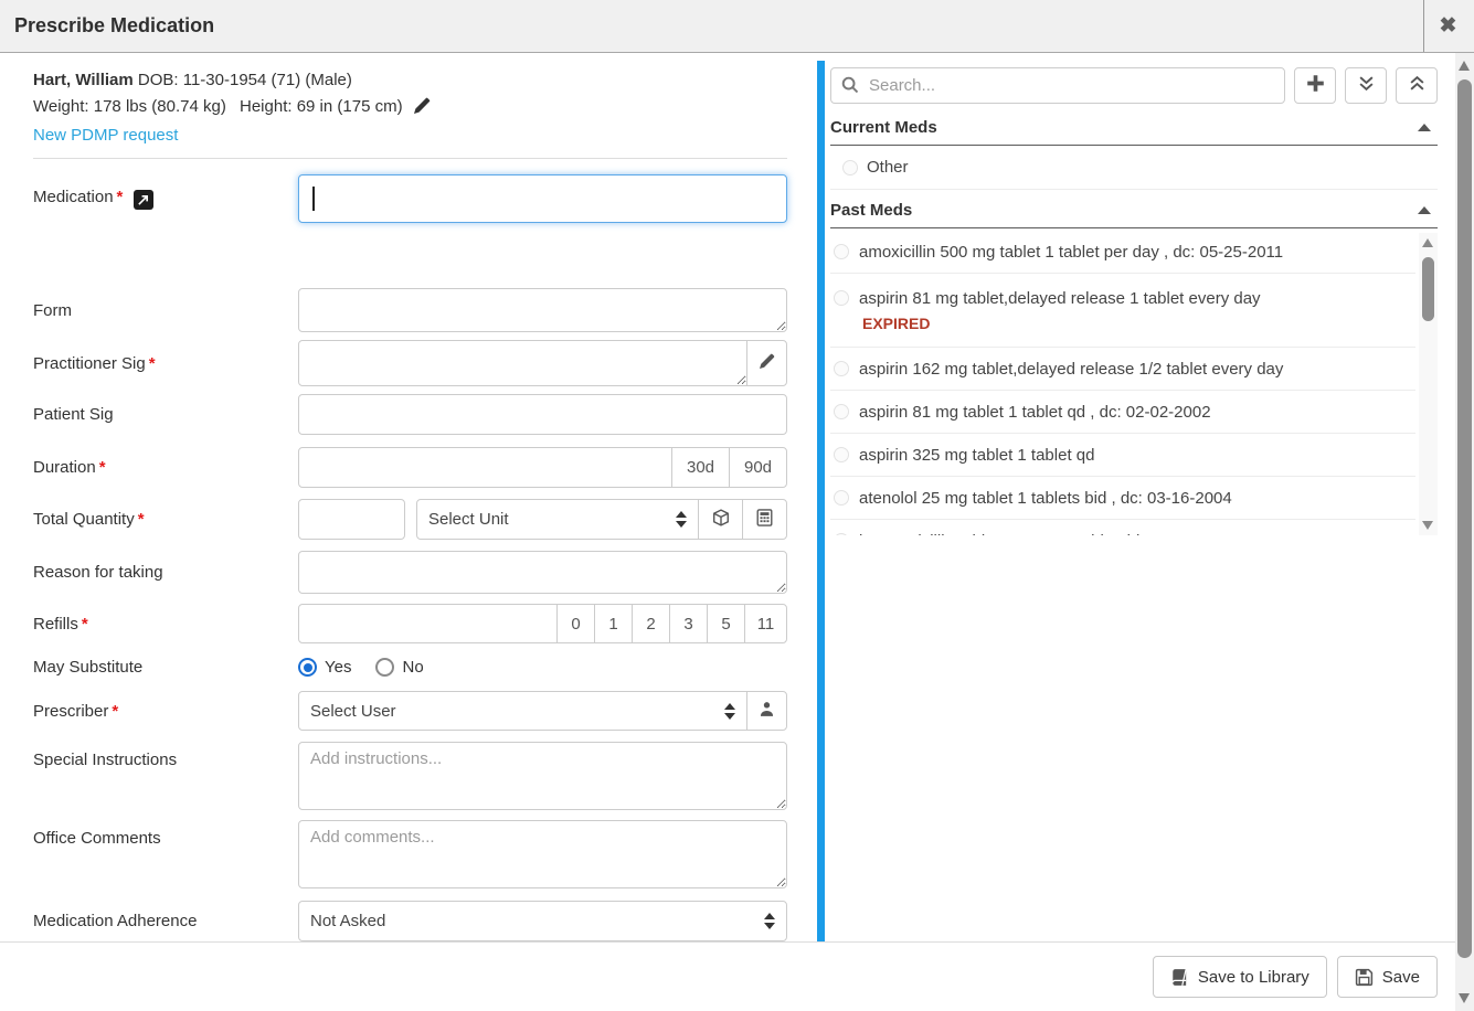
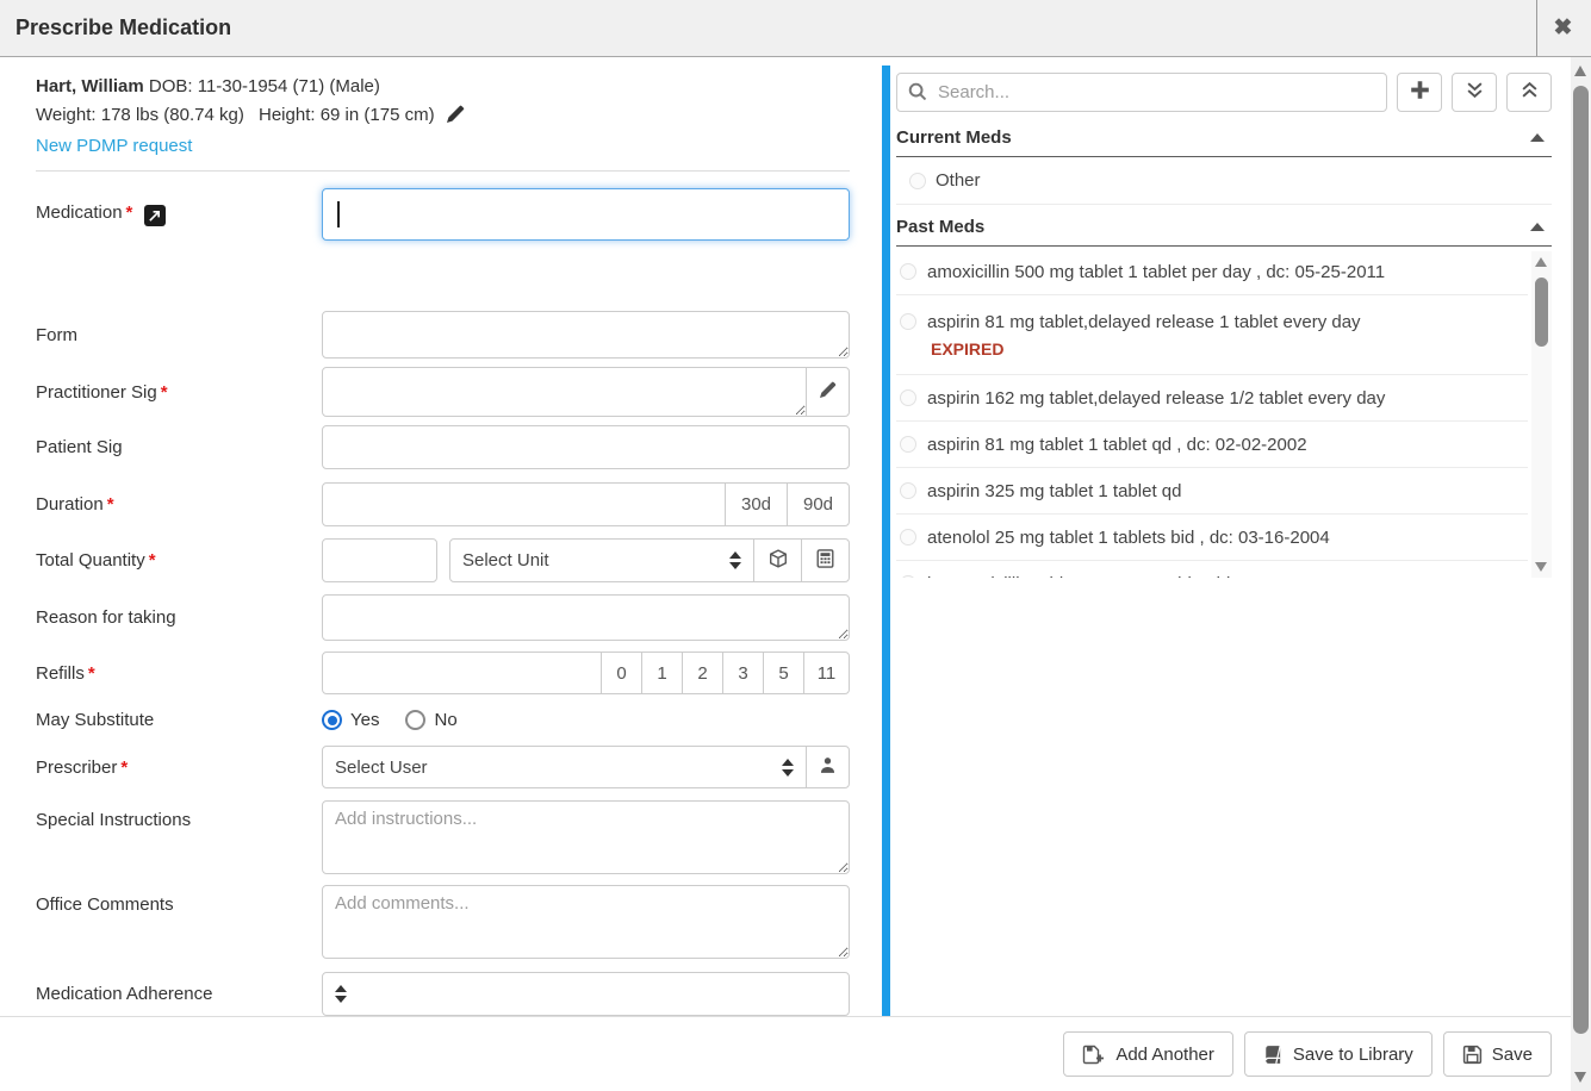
  Prescribe Medication
  ✖
  Hart, William DOB: 11-30-1954 (71) (Male)
  Weight: 178 lbs (80.74 kg) Height: 69 in (175 cm)
  New PDMP request
  Medication *
  Form
  Practitioner Sig *
  Patient Sig
  Duration *
  30d
  90d
  Total Quantity *
  Select Unit
  Reason for taking
  Refills *
  0
  1
  2
  3
  5
  11
  May Substitute
  Yes
  No
  Prescriber *
  Select User
  Special Instructions
  Add instructions...
  Office Comments
  Add comments...
  Medication Adherence
- Not Asked
  Search...
  Current Meds
  Other
  Past Meds
  amoxicillin 500 mg tablet 1 tablet per day , dc: 05-25-2011
  aspirin 81 mg tablet,delayed release 1 tablet every day
  EXPIRED
  aspirin 162 mg tablet,delayed release 1/2 tablet every day
  aspirin 81 mg tablet 1 tablet qd , dc: 02-02-2002
  aspirin 325 mg tablet 1 tablet qd
  atenolol 25 mg tablet 1 tablets bid , dc: 03-16-2004
+ Add Another
  Save to Library
  Save
